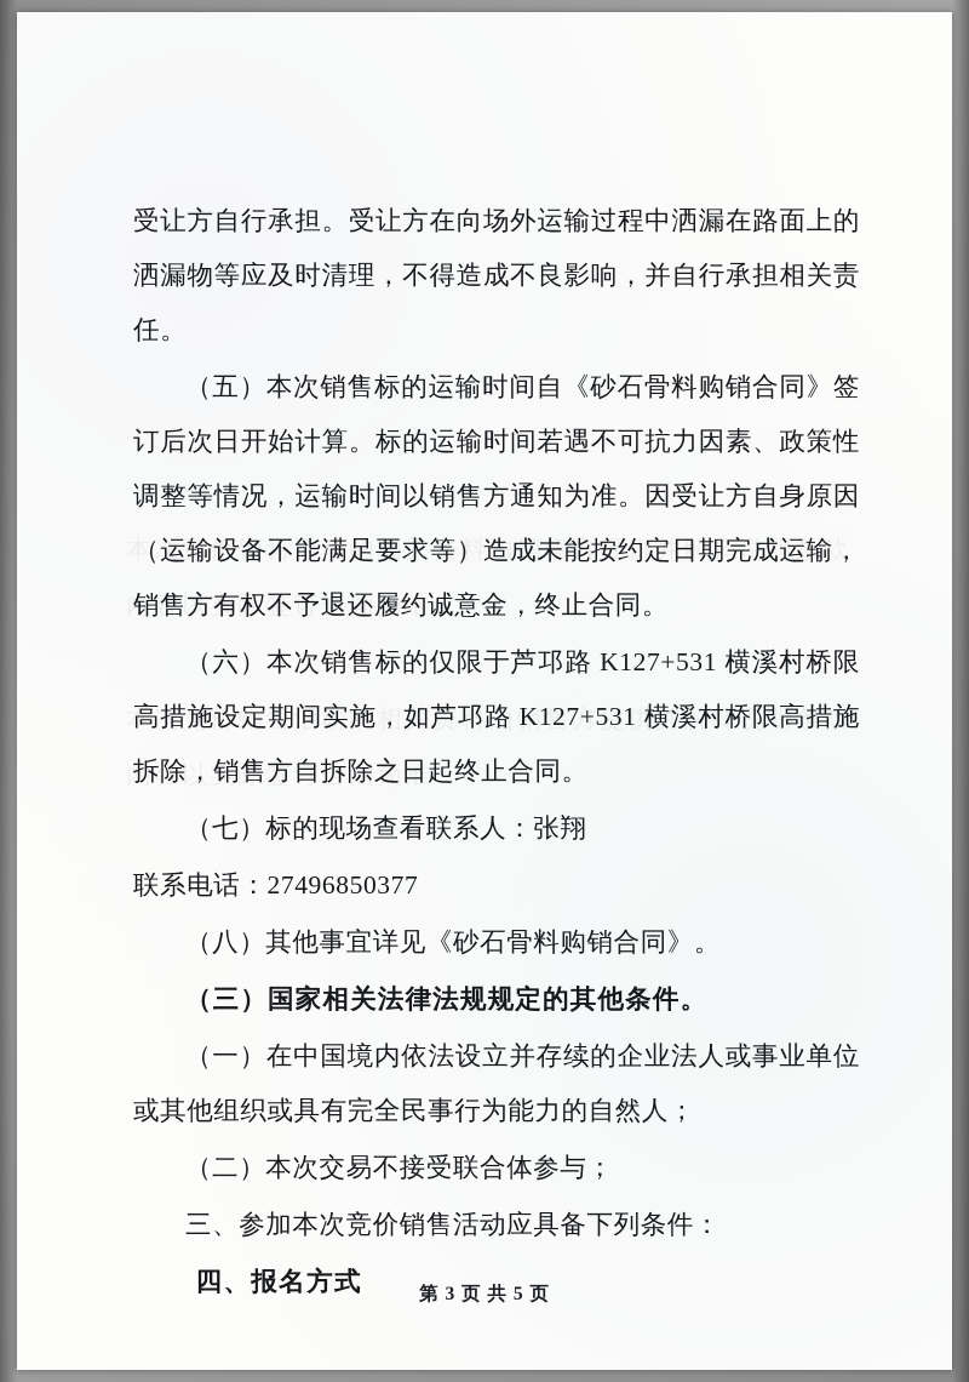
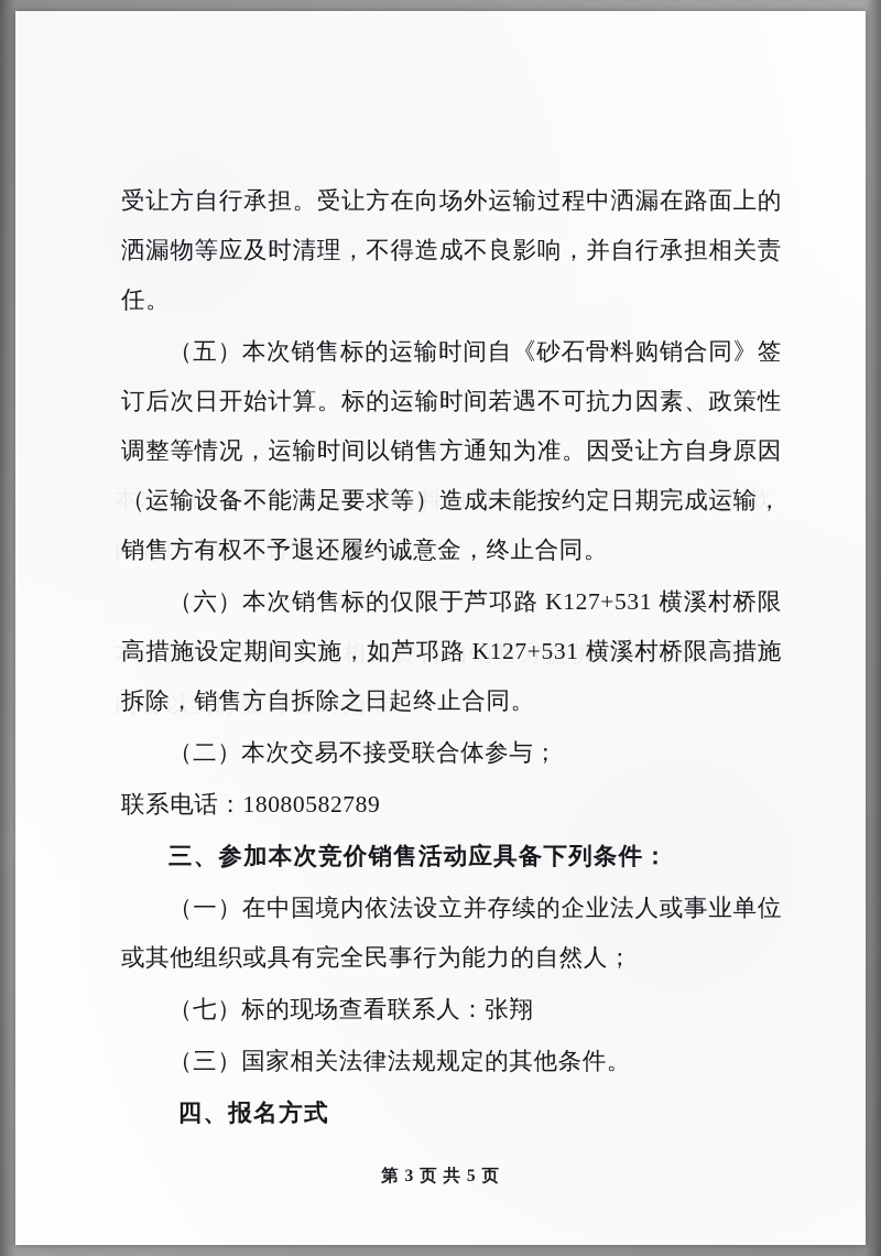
  本次竞价销售活动的相关资料由销售方提供并解释说明条款内容以实际签订合同为准
  本次竞价销售活动的相关资料由销售方提供并解释说明条款内容以实际签订合同为准
  受让方自行承担。受让方在向场外运输过程中洒漏在路面上的洒漏物等应及时清理，不得造成不良影响，并自行承担相关责任。
  （五）本次销售标的运输时间自《砂石骨料购销合同》签订后次日开始计算。标的运输时间若遇不可抗力因素、政策性调整等情况，运输时间以销售方通知为准。因受让方自身原因（运输设备不能满足要求等）造成未能按约定日期完成运输，销售方有权不予退还履约诚意金，终止合同。
  （六）本次销售标的仅限于芦邛路 K127+531 横溪村桥限高措施设定期间实施，如芦邛路 K127+531 横溪村桥限高措施拆除，销售方自拆除之日起终止合同。
- （七）标的现场查看联系人：张翔
+ （二）本次交易不接受联合体参与；
- 联系电话：27496850377
+ 联系电话：18080582789
- （八）其他事宜详见《砂石骨料购销合同》。
- （三）国家相关法律法规规定的其他条件。
+ 三、参加本次竞价销售活动应具备下列条件：
  （一）在中国境内依法设立并存续的企业法人或事业单位或其他组织或具有完全民事行为能力的自然人；
- （二）本次交易不接受联合体参与；
+ （七）标的现场查看联系人：张翔
- 三、参加本次竞价销售活动应具备下列条件：
+ （三）国家相关法律法规规定的其他条件。
  四、报名方式
  第 3 页 共 5 页
